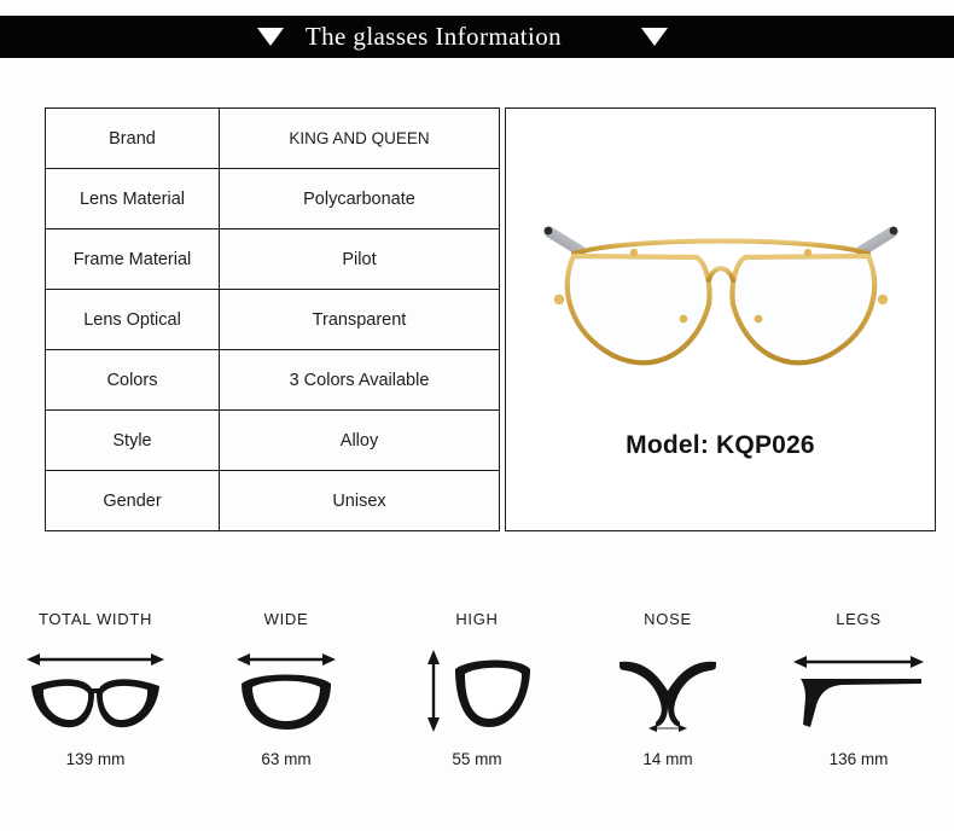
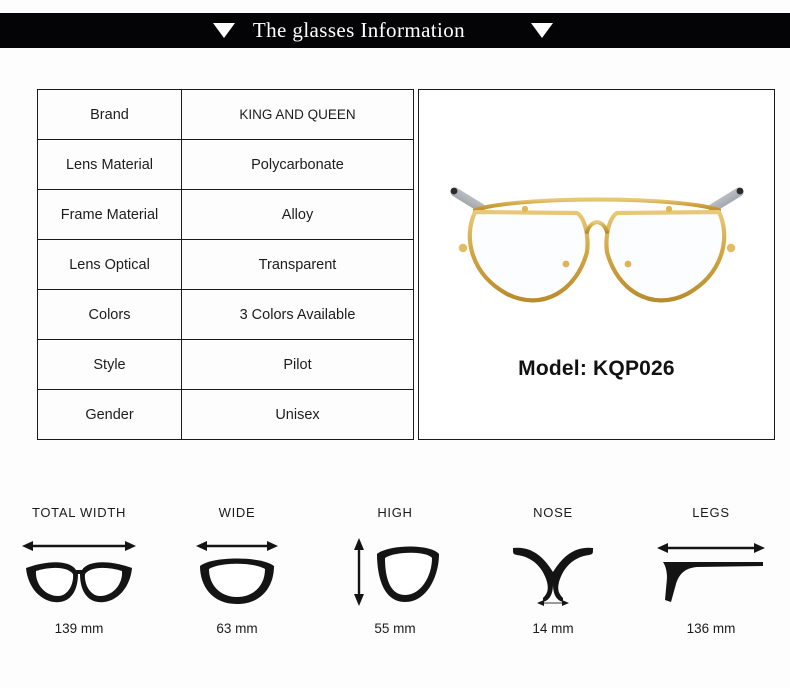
  The glasses Information
  Brand	KING AND QUEEN
  Lens Material	Polycarbonate
- Frame Material	Pilot
+ Frame Material	Alloy
  Lens Optical	Transparent
  Colors	3 Colors Available
- Style	Alloy
+ Style	Pilot
  Gender	Unisex
  Model: KQP026
  TOTAL WIDTH
  139 mm
  WIDE
  63 mm
  HIGH
  55 mm
  NOSE
  14 mm
  LEGS
  136 mm
